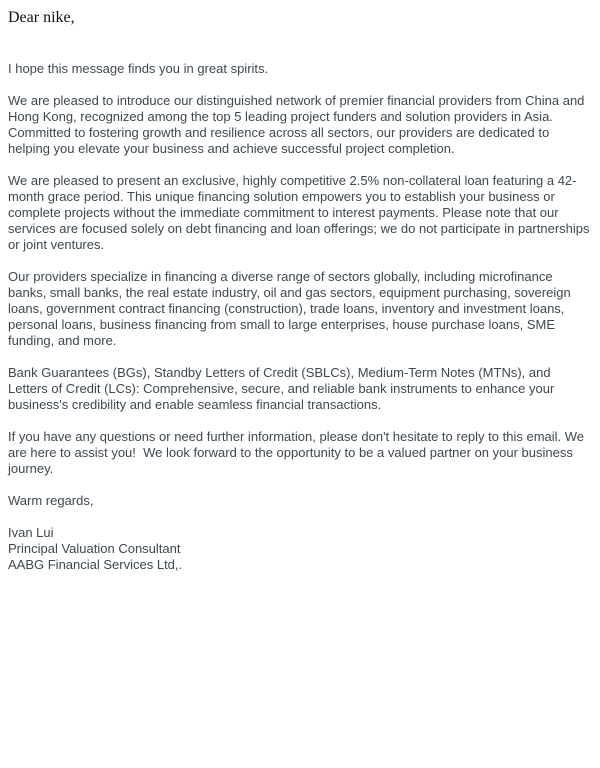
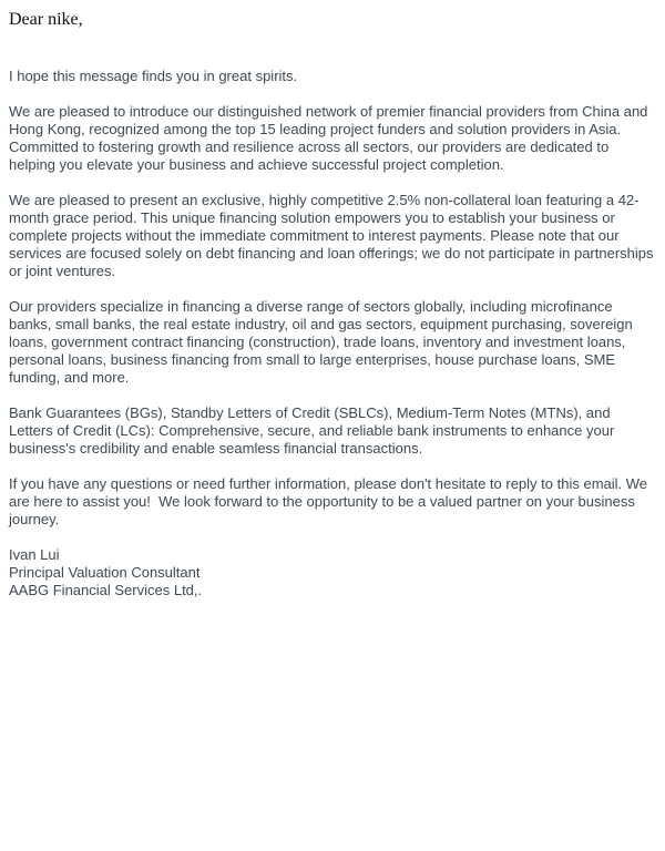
  Dear nike,
  I hope this message finds you in great spirits.
- We are pleased to introduce our distinguished network of premier financial providers from China and Hong Kong, recognized among the top 5 leading project funders and solution providers in Asia. Committed to fostering growth and resilience across all sectors, our providers are dedicated to helping you elevate your business and achieve successful project completion.
+ We are pleased to introduce our distinguished network of premier financial providers from China and Hong Kong, recognized among the top 15 leading project funders and solution providers in Asia. Committed to fostering growth and resilience across all sectors, our providers are dedicated to helping you elevate your business and achieve successful project completion.
  We are pleased to present an exclusive, highly competitive 2.5% non-collateral loan featuring a 42-month grace period. This unique financing solution empowers you to establish your business or complete projects without the immediate commitment to interest payments. Please note that our services are focused solely on debt financing and loan offerings; we do not participate in partnerships or joint ventures.
  Our providers specialize in financing a diverse range of sectors globally, including microfinance banks, small banks, the real estate industry, oil and gas sectors, equipment purchasing, sovereign loans, government contract financing (construction), trade loans, inventory and investment loans, personal loans, business financing from small to large enterprises, house purchase loans, SME funding, and more.
  Bank Guarantees (BGs), Standby Letters of Credit (SBLCs), Medium-Term Notes (MTNs), and Letters of Credit (LCs): Comprehensive, secure, and reliable bank instruments to enhance your business's credibility and enable seamless financial transactions.
  If you have any questions or need further information, please don't hesitate to reply to this email. We are here to assist you! We look forward to the opportunity to be a valued partner on your business journey.
- Warm regards,
  Ivan Lui
  Principal Valuation Consultant
  AABG Financial Services Ltd,.
